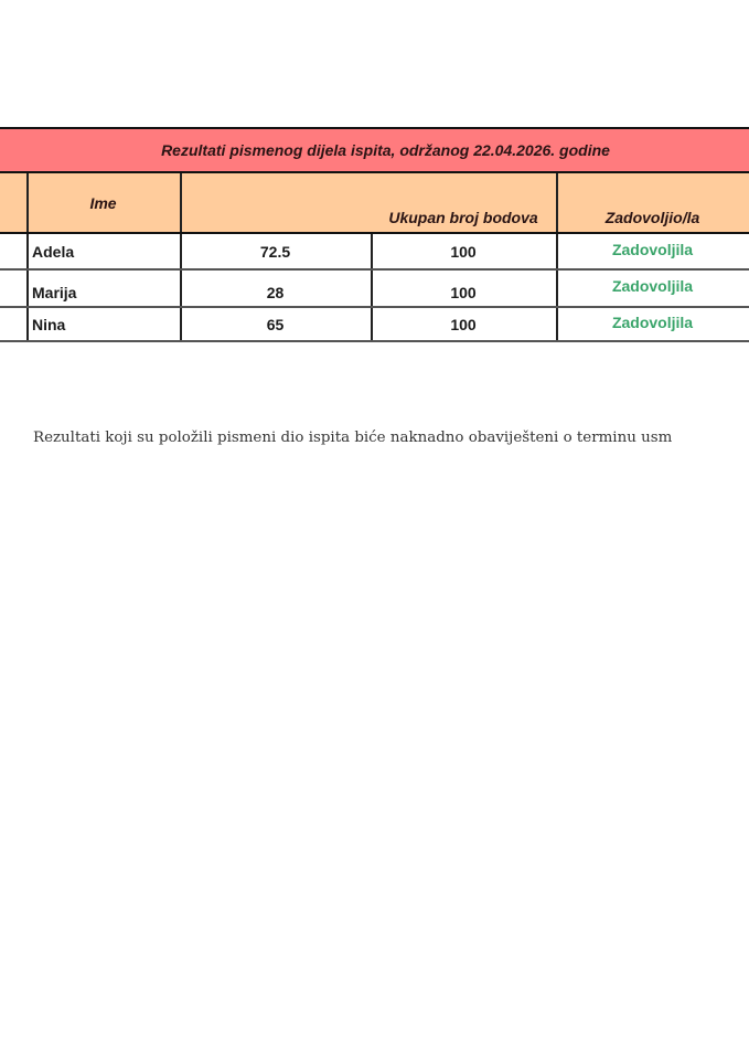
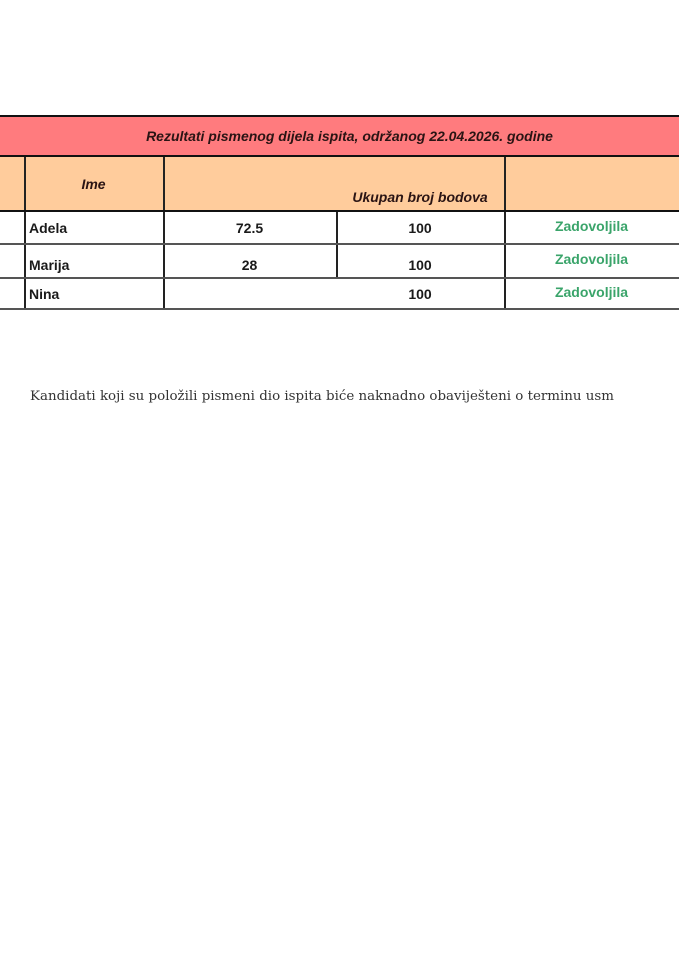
  Rezultati pismenog dijela ispita, održanog 22.04.2026. godine
  Ime
  Ukupan broj bodova
- Zadovoljio/la
  Adela
  72.5
  100
  Zadovoljila
  Marija
  28
  100
  Zadovoljila
  Nina
- 65
  100
  Zadovoljila
- Rezultati koji su položili pismeni dio ispita biće naknadno obaviješteni o terminu usm
+ Kandidati koji su položili pismeni dio ispita biće naknadno obaviješteni o terminu usm
